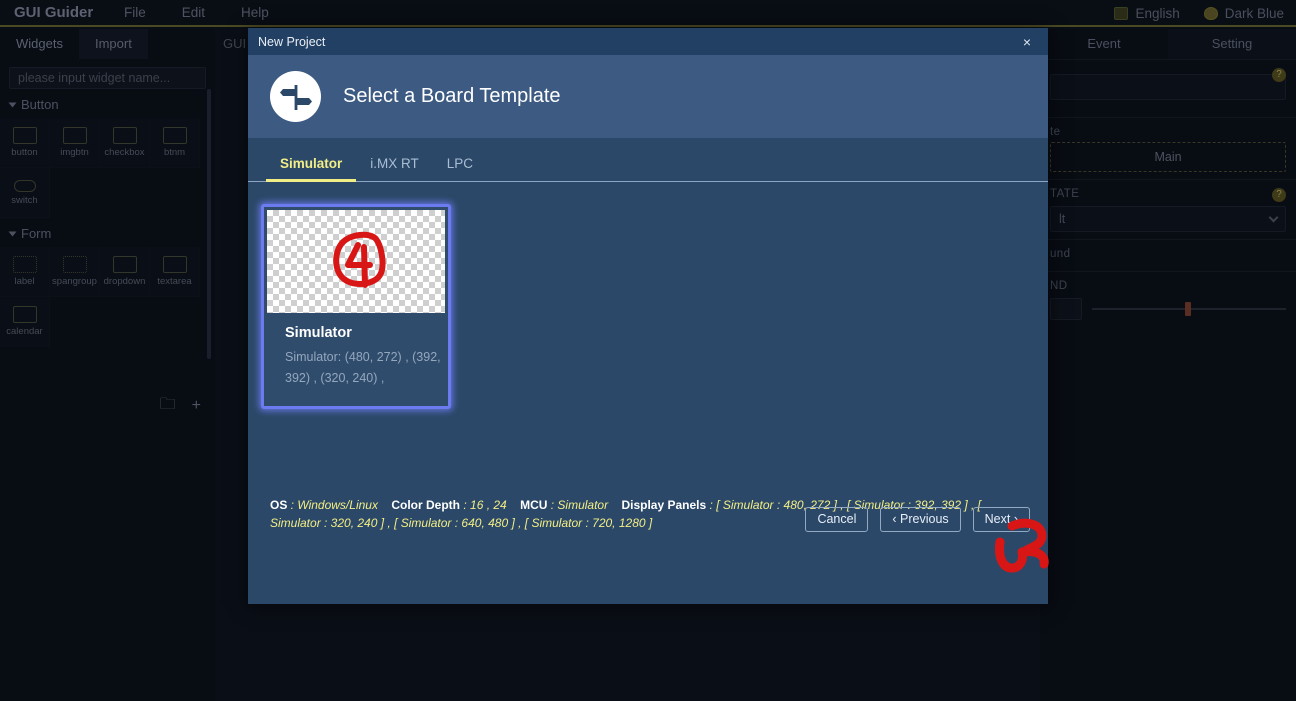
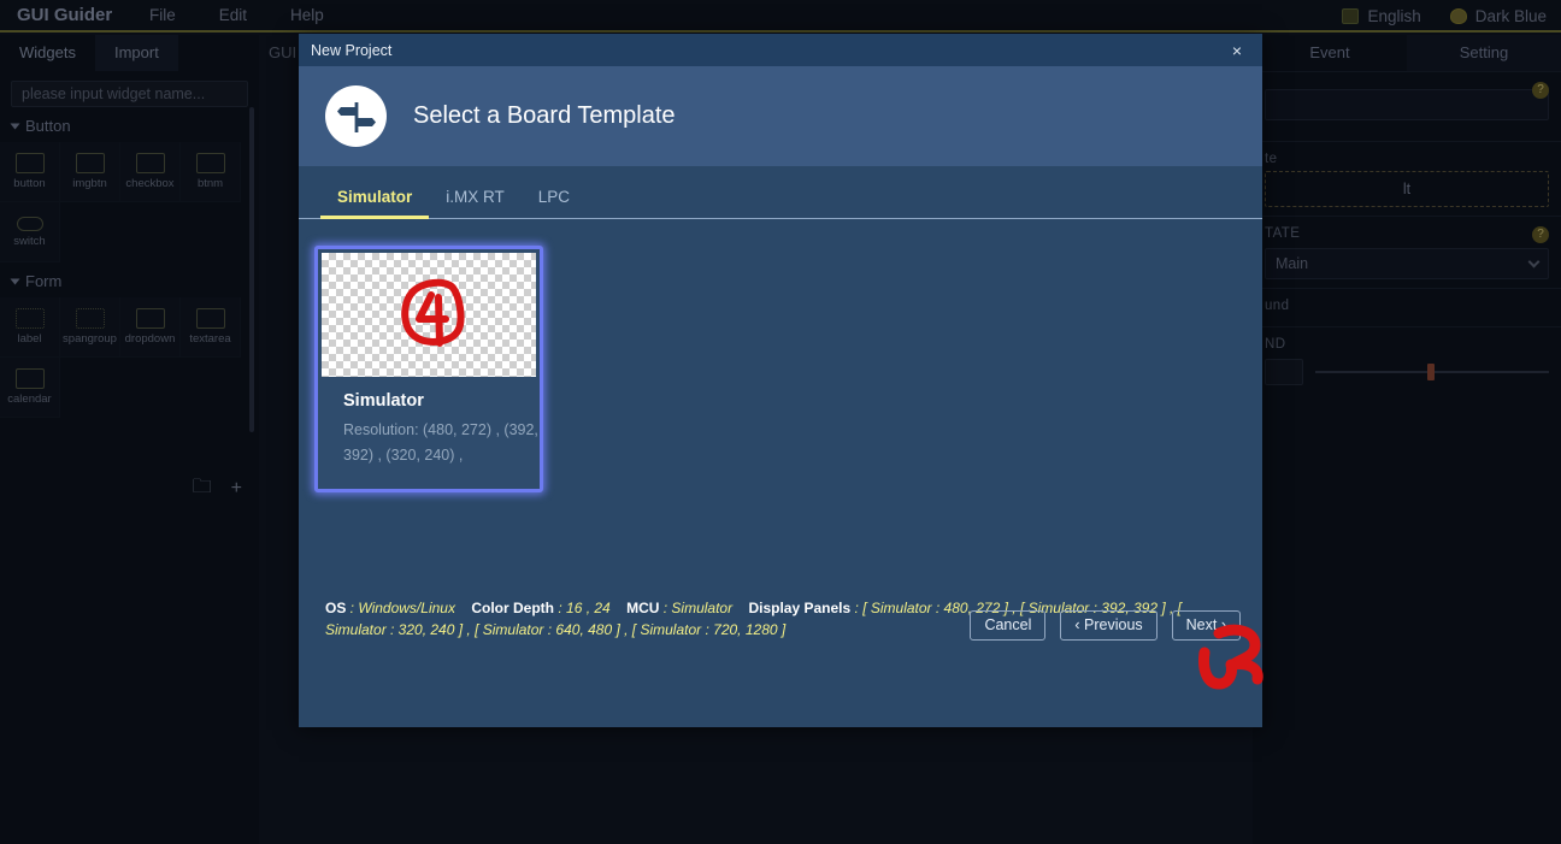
  GUI Guider
  File
  Edit
  Help
  English
  Dark Blue
  Widgets
  Import
  please input widget name...
  Button
  button
  imgbtn
  checkbox
  btnm
  switch
  Form
  label
  spangroup
  dropdown
  textarea
  calendar
  🗀
  +
  GUI
  Event
  Setting
  ?
  te
- Main
+ lt
  ?
  TATE
- lt
+ Main
  und
  ND
  New Project
  ×
  Select a Board Template
  Simulator
  i.MX RT
  LPC
  Simulator
- Simulator: (480, 272) , (392, 392) , (320, 240) ,
+ Resolution: (480, 272) , (392, 392) , (320, 240) ,
  OS : Windows/Linux Color Depth : 16 , 24 MCU : Simulator Display Panels : [ Simulator : 480, 272 ] , [ Simulator : 392, 392 ] , [ Simulator : 320, 240 ] , [ Simulator : 640, 480 ] , [ Simulator : 720, 1280 ]
  Cancel
  ‹ Previous
  Next ›
